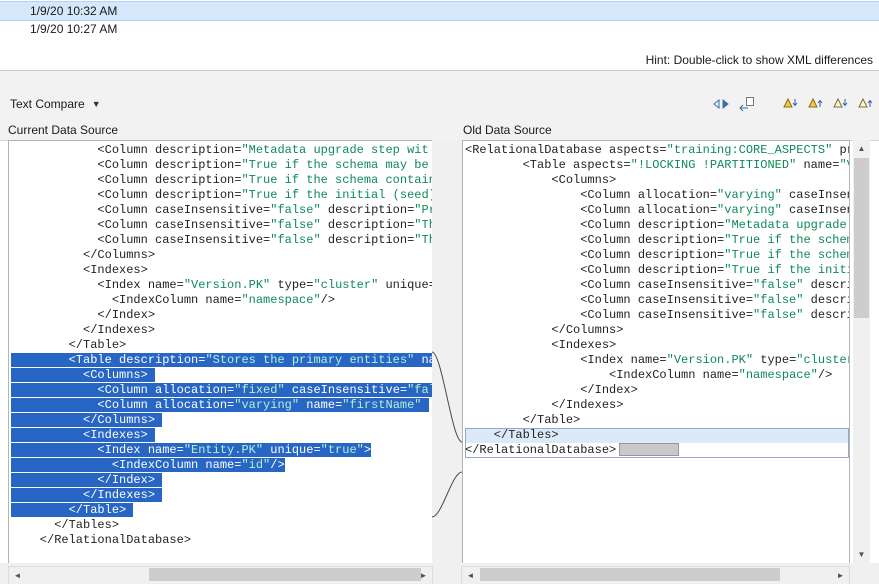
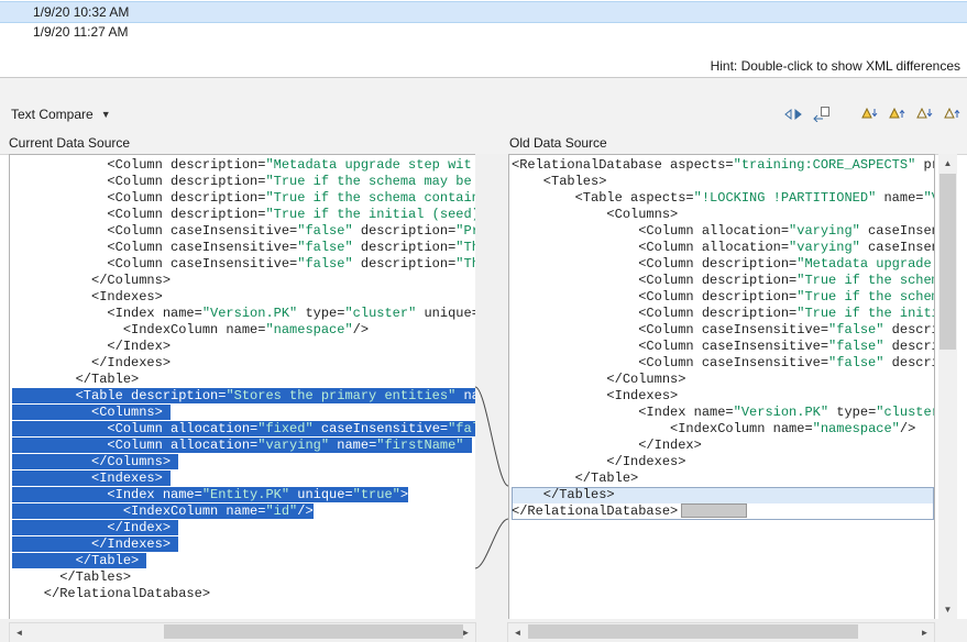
  1/9/20 10:32 AM
- 1/9/20 10:27 AM
+ 1/9/20 11:27 AM
  Hint: Double-click to show XML differences
  Text Compare
  ▼
  Current Data Source
  Old Data Source
  <Column description="Metadata upgrade step wit
  <Column description="True if the schema may be
  <Column description="True if the schema contai
  <Column description="True if the initial (seed
  <Column caseInsensitive="false" description="P
  <Column caseInsensitive="false" description="T
  <Column caseInsensitive="false" description="T
  </Columns>
  <Indexes>
  <Index name="Version.PK" type="cluster" unique
  <IndexColumn name="namespace"/>
  </Index>
  </Indexes>
  </Table>
  <Table description="Stores the primary entities" n
  <Columns>
  <Column allocation="fixed" caseInsensitive="fa
  <Column allocation="varying" name="firstName"
  </Columns>
  <Indexes>
  <Index name="Entity.PK" unique="true">
  <IndexColumn name="id"/>
  </Index>
  </Indexes>
  </Table>
  </Tables>
  </RelationalDatabase>
  <RelationalDatabase aspects="training:CORE_ASPECTS" p
+ <Tables>
  <Table aspects="!LOCKING !PARTITIONED" name="
  <Columns>
  <Column allocation="varying" caseInse
  <Column allocation="varying" caseInse
  <Column description="Metadata upgrade
  <Column description="True if the sche
  <Column description="True if the sche
  <Column description="True if the init
  <Column caseInsensitive="false" descr
  <Column caseInsensitive="false" descr
  <Column caseInsensitive="false" descr
  </Columns>
  <Indexes>
  <Index name="Version.PK" type="cluste
  <IndexColumn name="namespace"/>
  </Index>
  </Indexes>
  </Table>
  </Tables>
  </RelationalDatabase>
  ▲
  ▼
  ◄
  ►
  ◄
  ►
